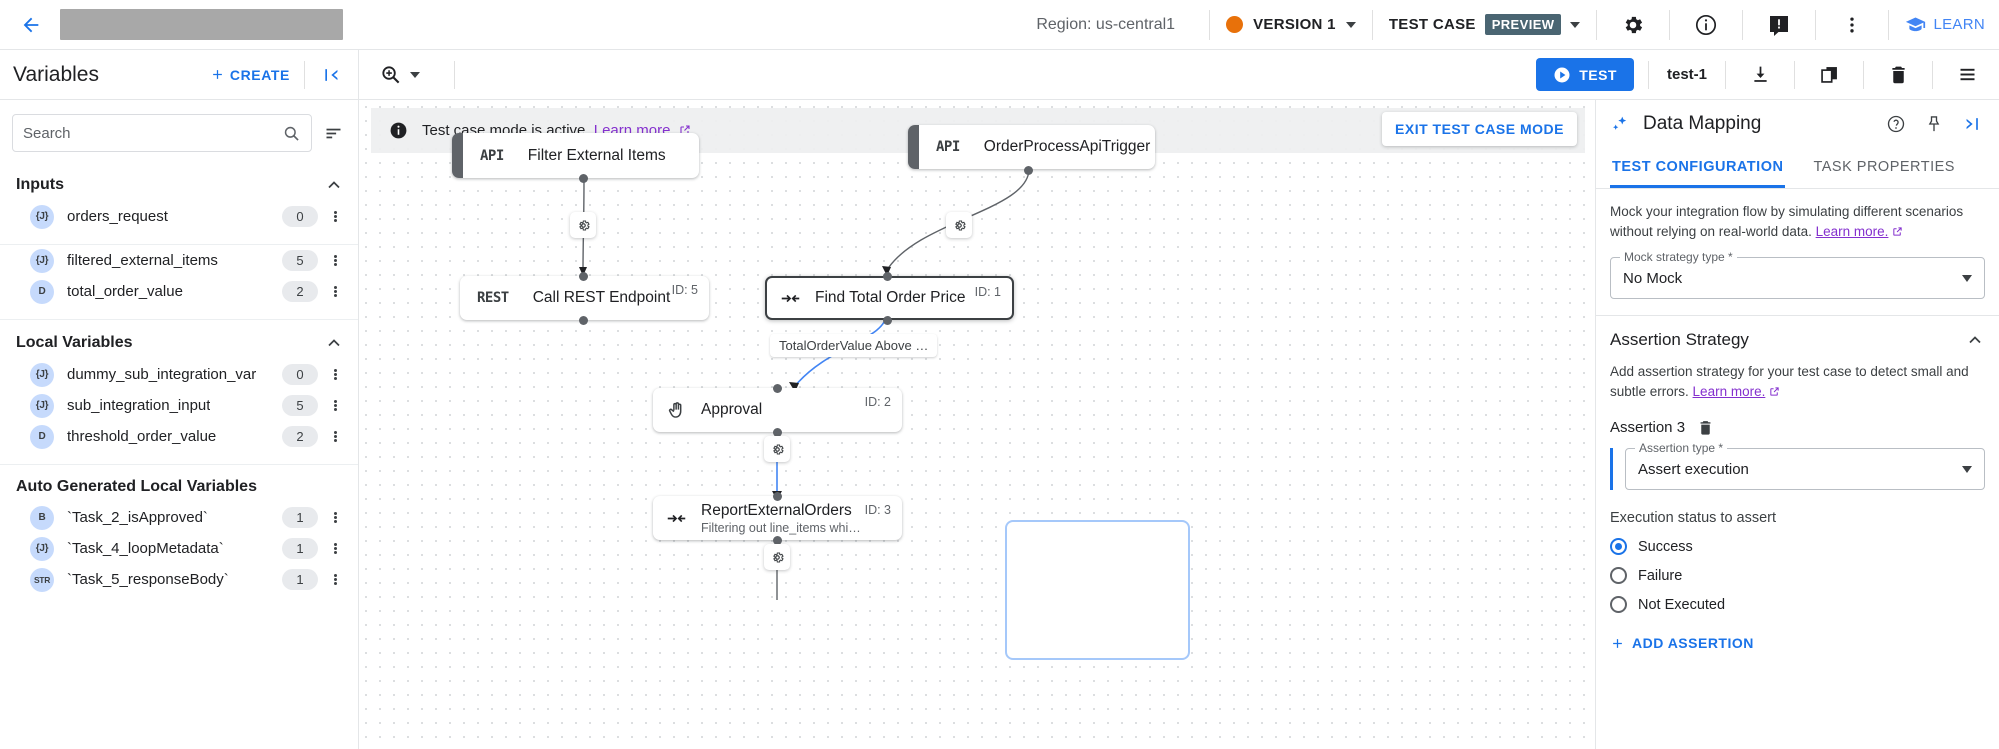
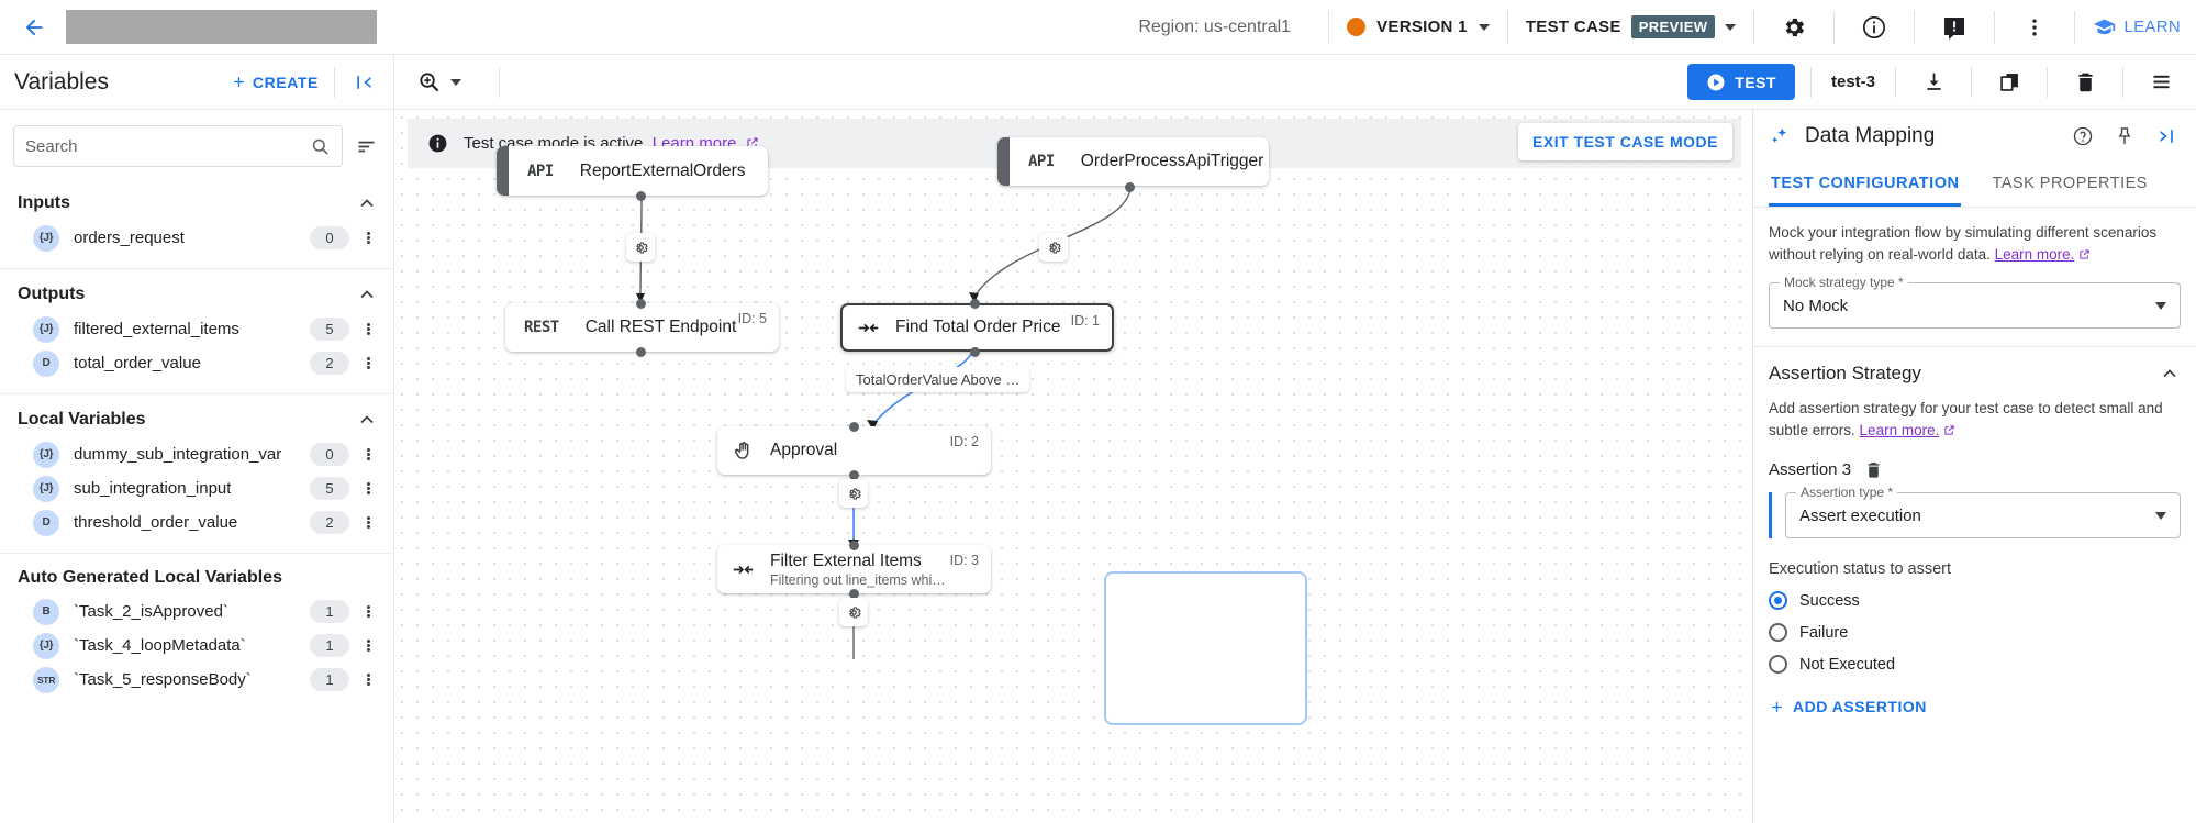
  Region: us-central1
  VERSION 1
  TEST CASE
  PREVIEW
  LEARN
  Variables
  CREATE
  TEST
- test-1
+ test-3
  Search
  Inputs
  {J}
  orders_request
  0
+ Outputs
  {J}
  filtered_external_items
  5
  D
  total_order_value
  2
  Local Variables
  {J}
  dummy_sub_integration_var
  0
  {J}
  sub_integration_input
  5
  D
  threshold_order_value
  2
  Auto Generated Local Variables
  B
  `Task_2_isApproved`
  1
  {J}
  `Task_4_loopMetadata`
  1
  STR
  `Task_5_responseBody`
  1
  Test case mode is active. Learn more.
  EXIT TEST CASE MODE
  API
- Filter External Items
+ ReportExternalOrders
  API
  OrderProcessApiTrigger
  REST
  Call REST Endpoint
  ID: 5
  Find Total Order Price
  ID: 1
  TotalOrderValue Above …
  Approval
  ID: 2
- ReportExternalOrders
+ Filter External Items
  Filtering out line_items whi…
  ID: 3
  Data Mapping
  TEST CONFIGURATION
  TASK PROPERTIES
  Mock your integration flow by simulating different scenarios without relying on real-world data. Learn more.
  Mock strategy type *
  No Mock
  Assertion Strategy
  Add assertion strategy for your test case to detect small and subtle errors. Learn more.
  Assertion 3
  Assertion type *
  Assert execution
  Execution status to assert
  Success
  Failure
  Not Executed
  ADD ASSERTION
